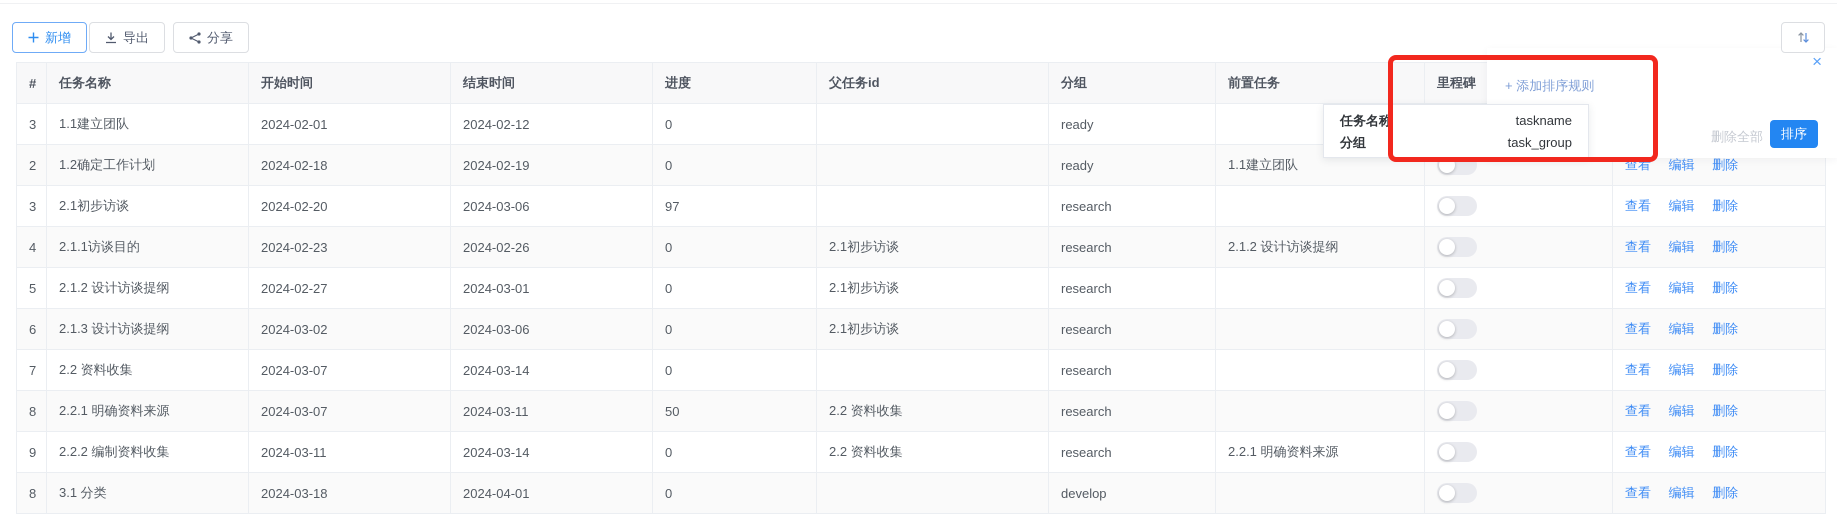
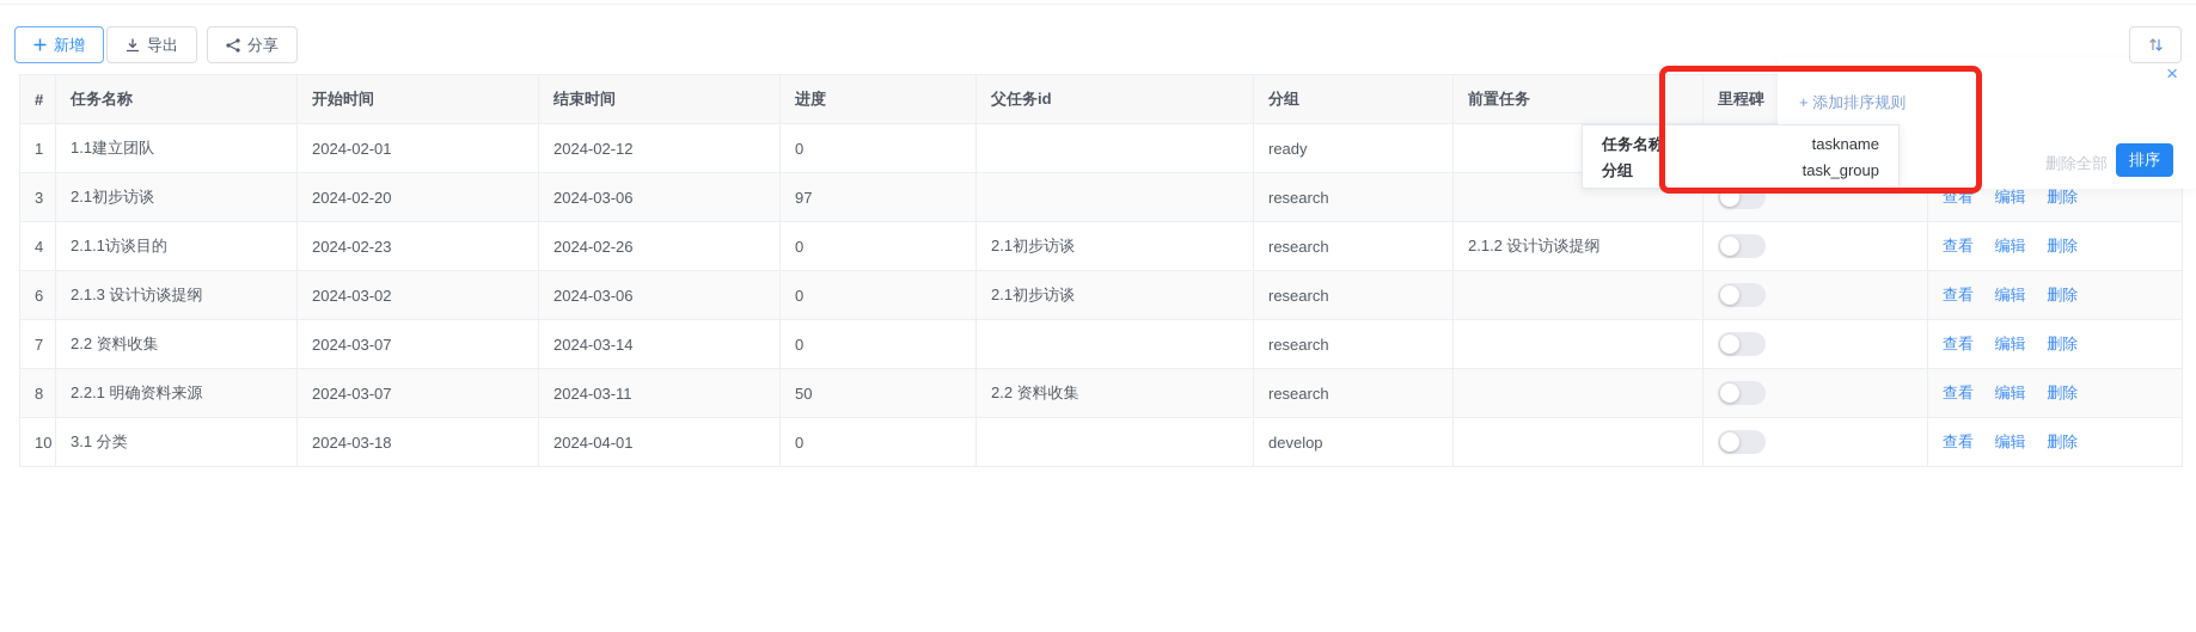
  新增
  导出
  分享
  #	任务名称	开始时间	结束时间	进度	父任务id	分组	前置任务	里程碑
- 3	1.1建立团队	2024-02-01	2024-02-12	0		ready
+ 1	1.1建立团队	2024-02-01	2024-02-12	0		ready
- 2	1.2确定工作计划	2024-02-18	2024-02-19	0		ready	1.1建立团队		查看 编辑 删除
  3	2.1初步访谈	2024-02-20	2024-03-06	97		research			查看 编辑 删除
  4	2.1.1访谈目的	2024-02-23	2024-02-26	0	2.1初步访谈	research	2.1.2 设计访谈提纲		查看 编辑 删除
- 5	2.1.2 设计访谈提纲	2024-02-27	2024-03-01	0	2.1初步访谈	research			查看 编辑 删除
  6	2.1.3 设计访谈提纲	2024-03-02	2024-03-06	0	2.1初步访谈	research			查看 编辑 删除
  7	2.2 资料收集	2024-03-07	2024-03-14	0		research			查看 编辑 删除
  8	2.2.1 明确资料来源	2024-03-07	2024-03-11	50	2.2 资料收集	research			查看 编辑 删除
- 9	2.2.2 编制资料收集	2024-03-11	2024-03-14	0	2.2 资料收集	research	2.2.1 明确资料来源		查看 编辑 删除
- 8	3.1 分类	2024-03-18	2024-04-01	0		develop			查看 编辑 删除
+ 10	3.1 分类	2024-03-18	2024-04-01	0		develop			查看 编辑 删除
  ×
  + 添加排序规则
  删除全部
  排序
  任务名称
  taskname
  分组
  task_group
